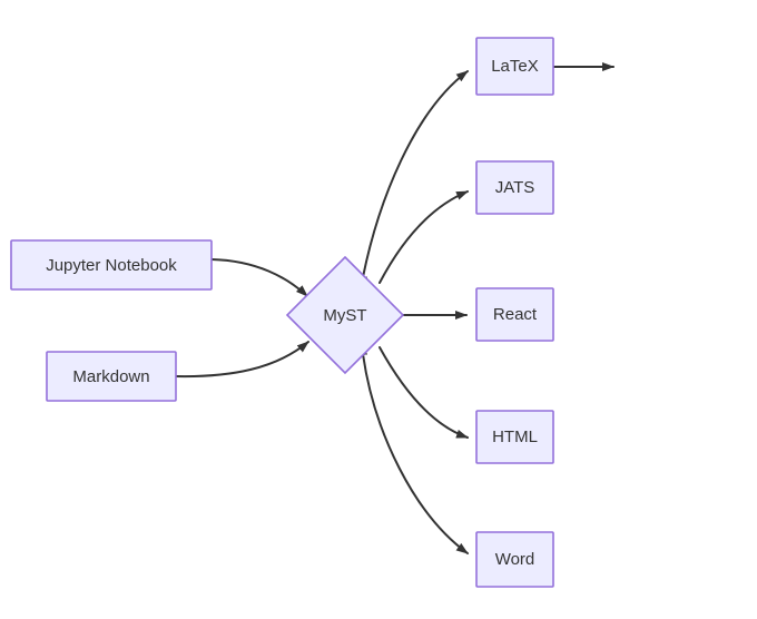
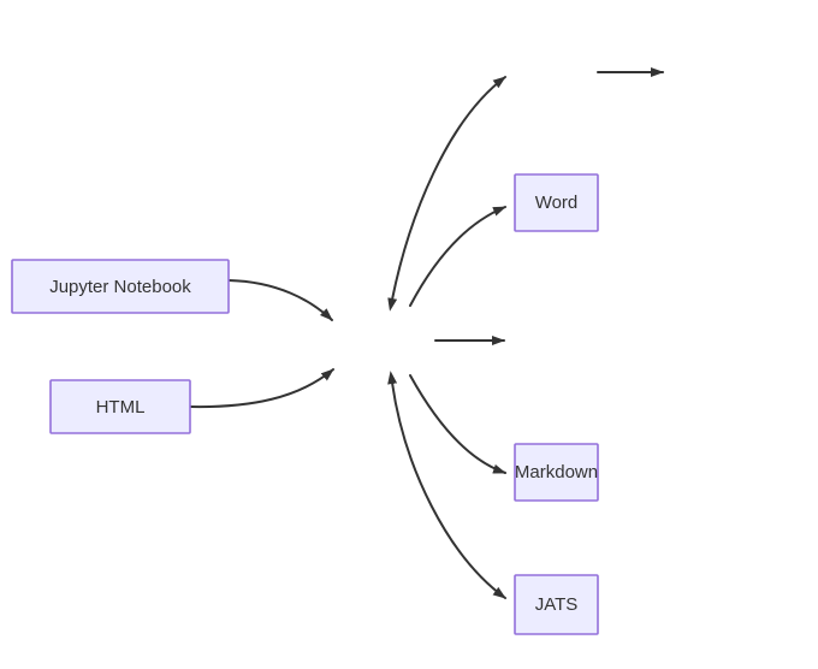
  Jupyter Notebook
- Markdown
+ HTML
- MyST
- LaTeX
- JATS
+ Word
- React
- HTML
+ Markdown
- Word
+ JATS
